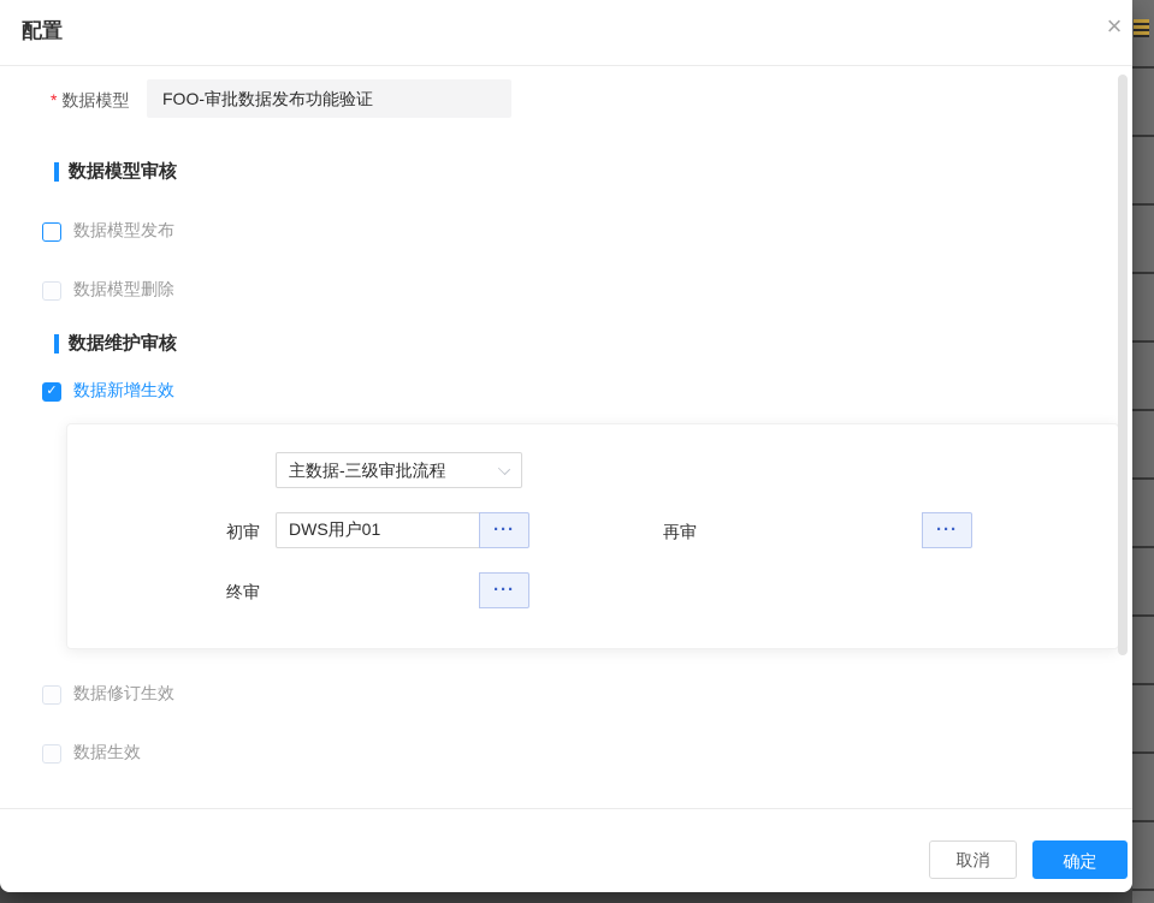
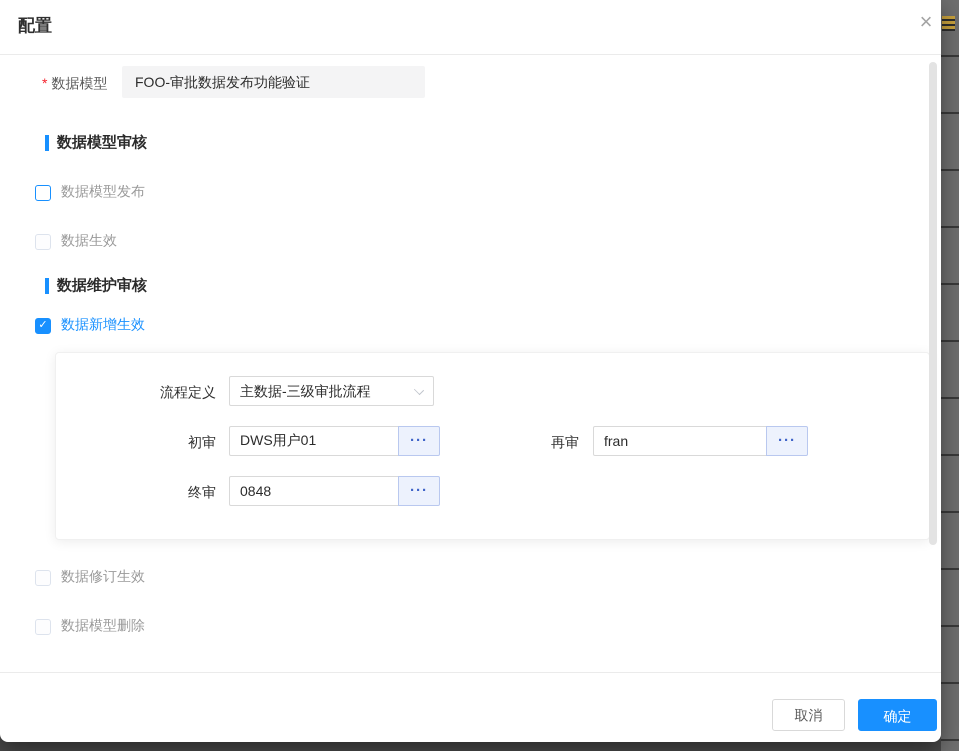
  配置
  ×
  * 数据模型
  FOO-审批数据发布功能验证
  数据模型审核
  数据模型发布
- 数据模型删除
+ 数据生效
  数据维护审核
  ✓
  数据新增生效
+ 流程定义
  主数据-三级审批流程
  初审
  DWS用户01
  ···
  再审
+ fran
  ···
  终审
+ 0848
  ···
  数据修订生效
- 数据生效
+ 数据模型删除
  取消
  确定
